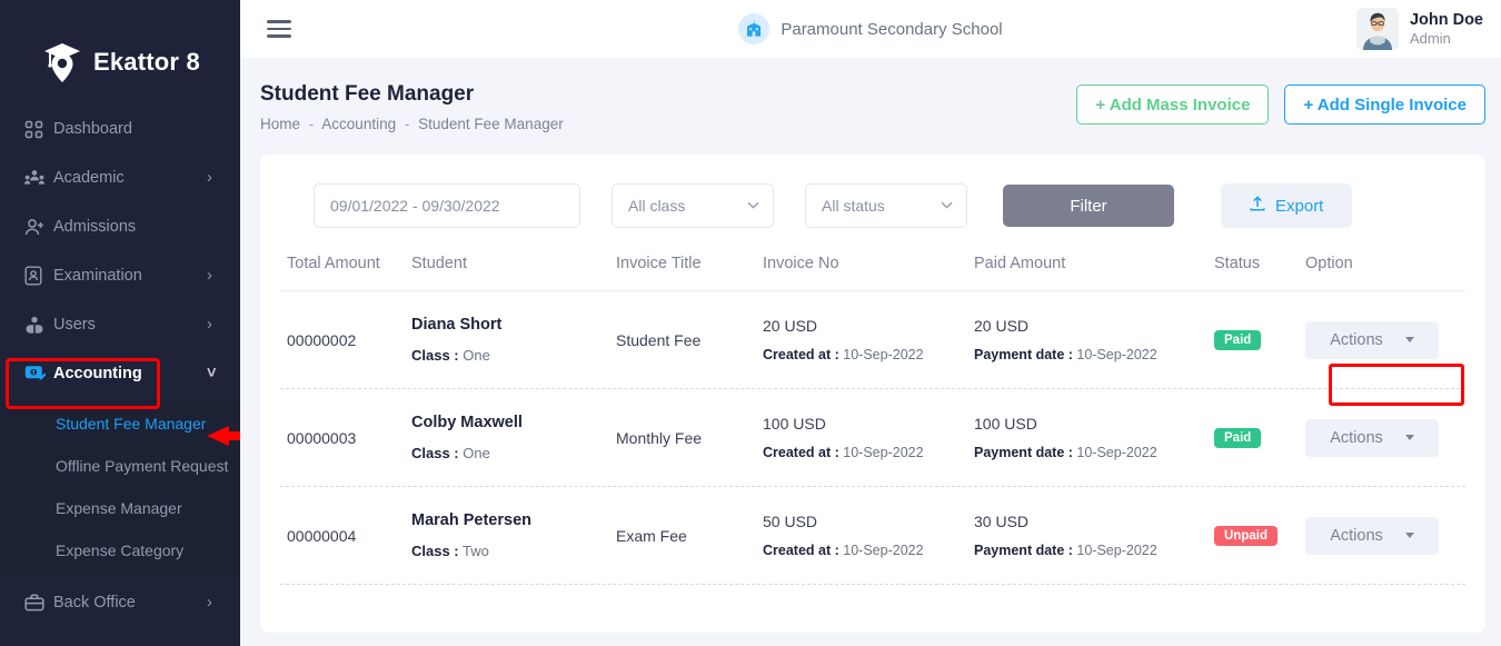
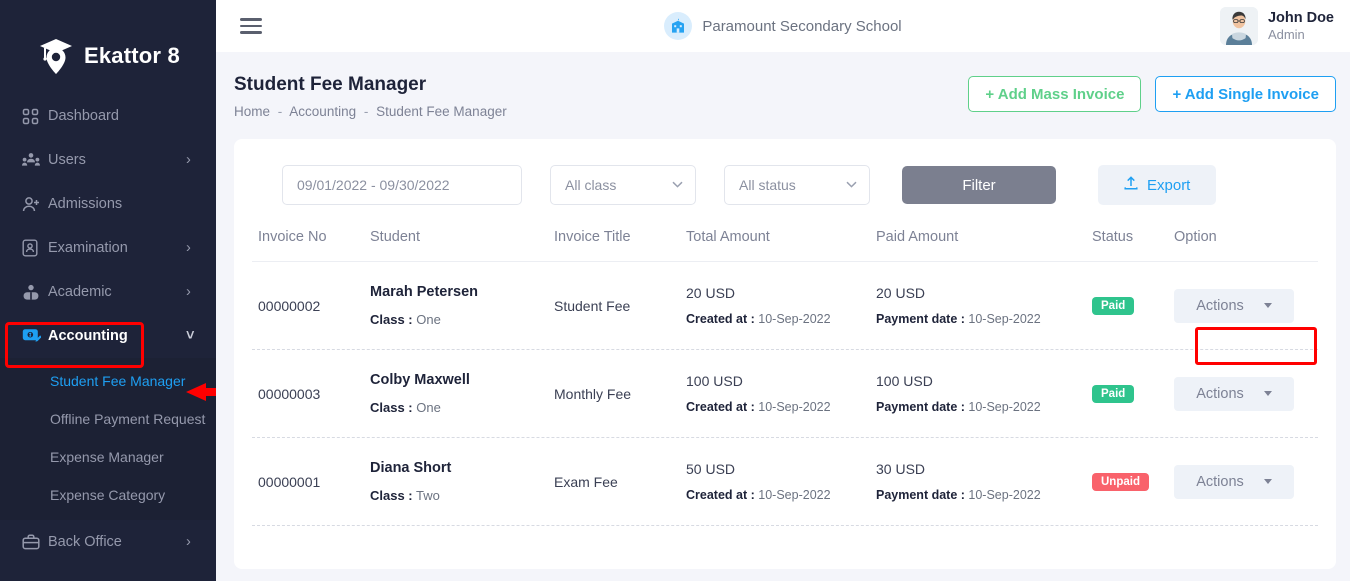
  Ekattor 8
  Dashboard
- Academic
+ Users
  ›
  Admissions
  Examination
  ›
- Users
+ Academic
  ›
  Accounting
  ˅
  Student Fee Manager
  Offline Payment Request
  Expense Manager
  Expense Category
  Back Office
  ›
  Paramount Secondary School
  John Doe
  Admin
  Student Fee Manager
  Home - Accounting - Student Fee Manager
  + Add Mass Invoice
  + Add Single Invoice
  09/01/2022 - 09/30/2022
  All class
  All status
  Filter
  Export
- Total Amount
+ Invoice No
  Student
  Invoice Title
- Invoice No
+ Total Amount
  Paid Amount
  Status
  Option
  00000002
- Diana Short
+ Marah Petersen
  Class : One
  Student Fee
  20 USD
  Created at : 10-Sep-2022
  20 USD
  Payment date : 10-Sep-2022
  Paid
  Actions
  00000003
  Colby Maxwell
  Class : One
  Monthly Fee
  100 USD
  Created at : 10-Sep-2022
  100 USD
  Payment date : 10-Sep-2022
  Paid
  Actions
- 00000004
+ 00000001
- Marah Petersen
+ Diana Short
  Class : Two
  Exam Fee
  50 USD
  Created at : 10-Sep-2022
  30 USD
  Payment date : 10-Sep-2022
  Unpaid
  Actions
